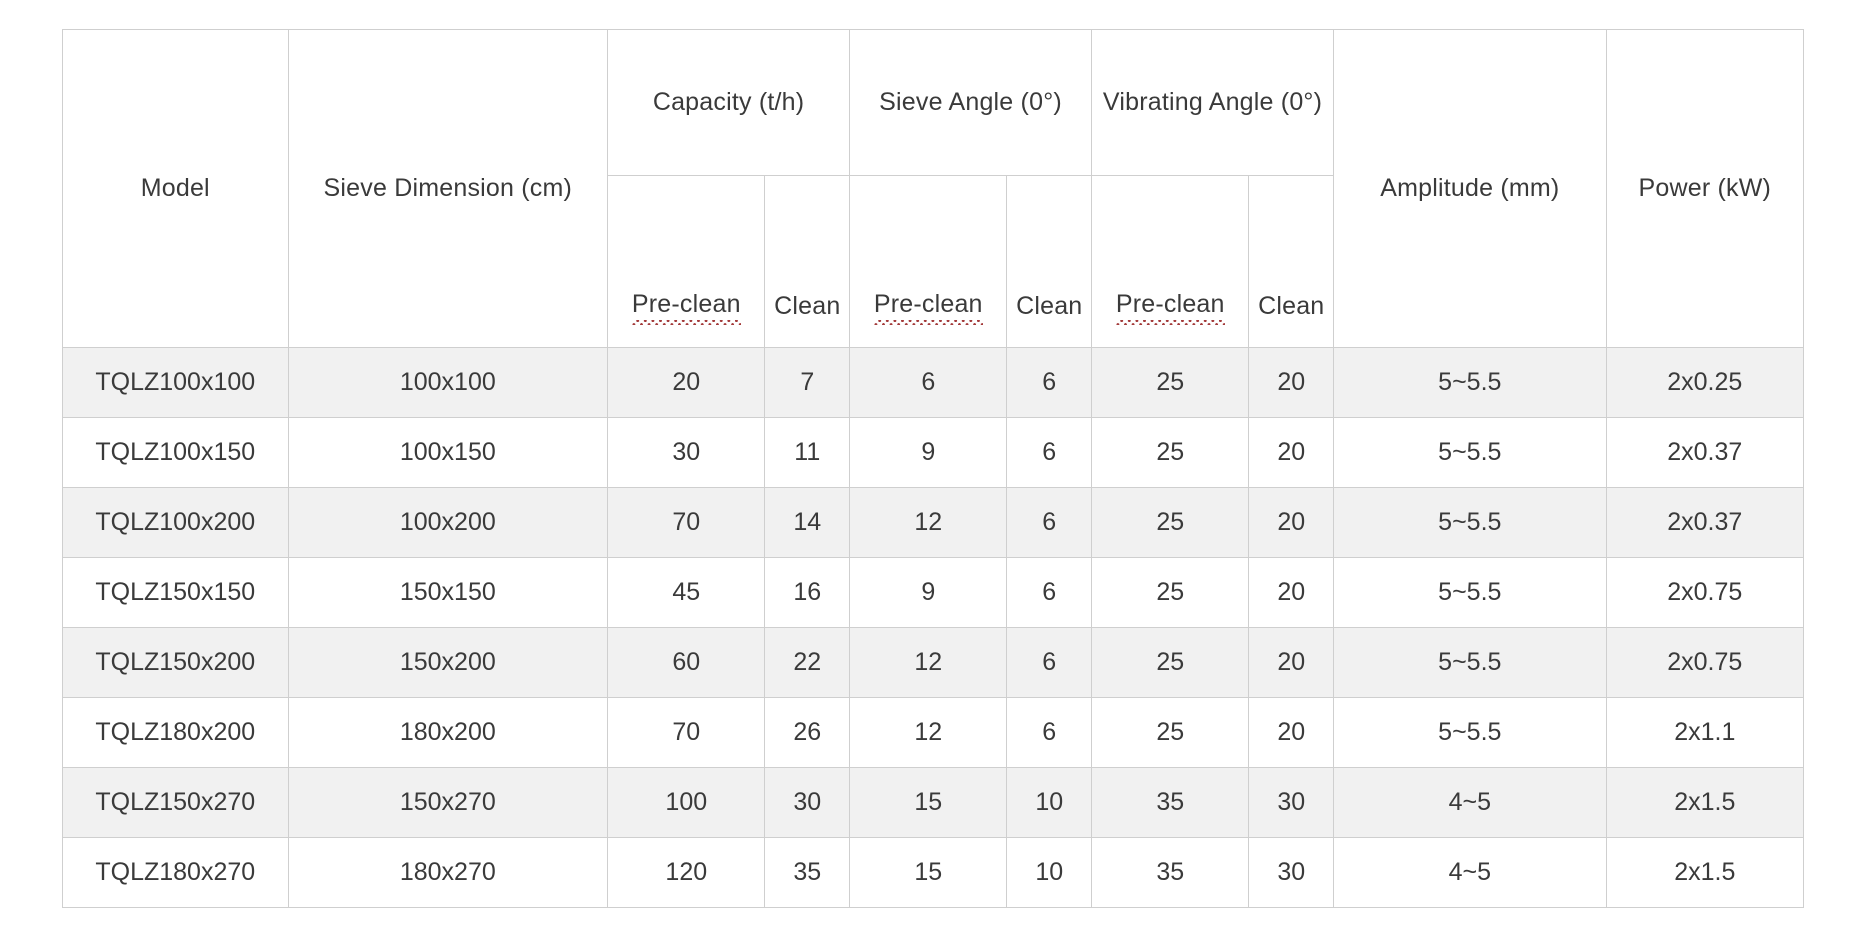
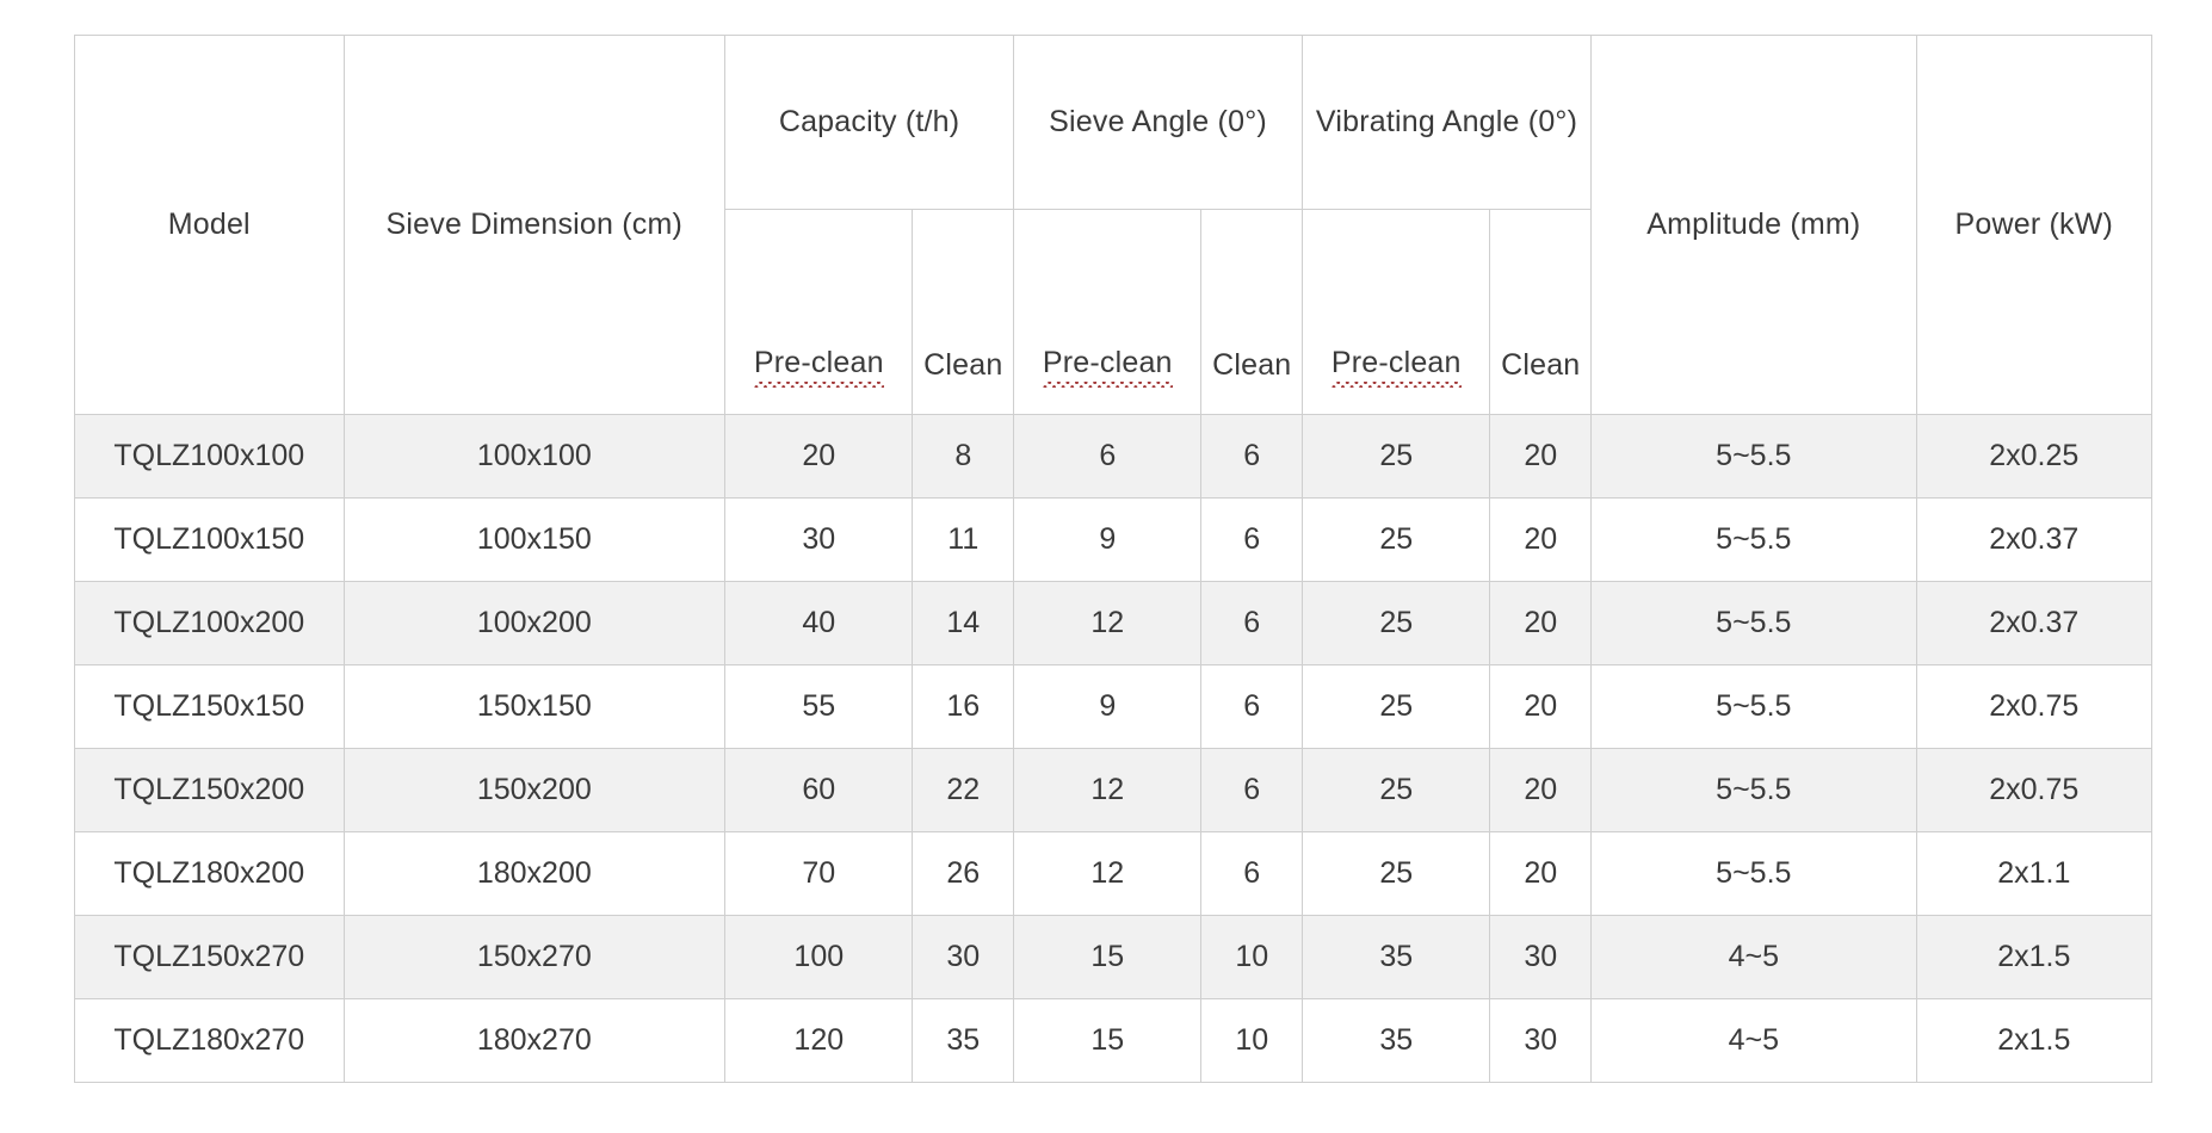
  Model	Sieve Dimension (cm)	Capacity (t/h)	Sieve Angle (0°)	Vibrating Angle (0°)	Amplitude (mm)	Power (kW)
  Pre-clean	Clean	Pre-clean	Clean	Pre-clean	Clean
- TQLZ100x100	100x100	20	7	6	6	25	20	5~5.5	2x0.25
+ TQLZ100x100	100x100	20	8	6	6	25	20	5~5.5	2x0.25
  TQLZ100x150	100x150	30	11	9	6	25	20	5~5.5	2x0.37
- TQLZ100x200	100x200	70	14	12	6	25	20	5~5.5	2x0.37
+ TQLZ100x200	100x200	40	14	12	6	25	20	5~5.5	2x0.37
- TQLZ150x150	150x150	45	16	9	6	25	20	5~5.5	2x0.75
+ TQLZ150x150	150x150	55	16	9	6	25	20	5~5.5	2x0.75
  TQLZ150x200	150x200	60	22	12	6	25	20	5~5.5	2x0.75
  TQLZ180x200	180x200	70	26	12	6	25	20	5~5.5	2x1.1
  TQLZ150x270	150x270	100	30	15	10	35	30	4~5	2x1.5
  TQLZ180x270	180x270	120	35	15	10	35	30	4~5	2x1.5
